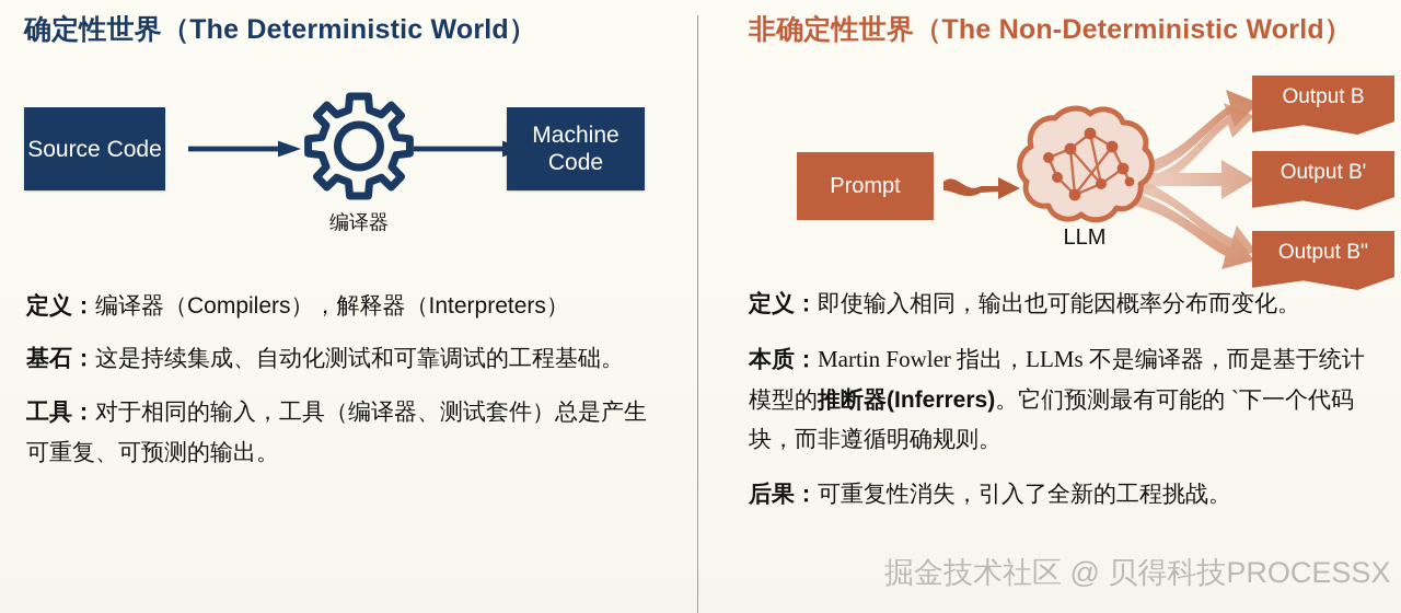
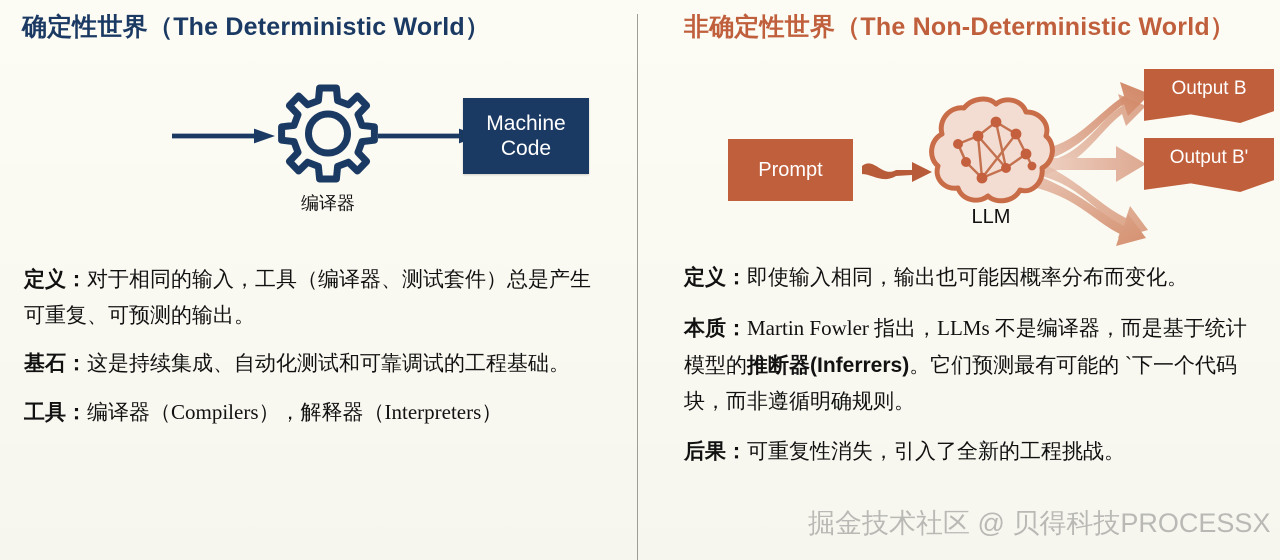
  确定性世界（The Deterministic World）
- Source Code
  编译器
  Machine Code
- 定义：编译器（Compilers），解释器（Interpreters）
+ 定义：对于相同的输入，工具（编译器、测试套件）总是产生可重复、可预测的输出。
  基石：这是持续集成、自动化测试和可靠调试的工程基础。
- 工具：对于相同的输入，工具（编译器、测试套件）总是产生可重复、可预测的输出。
+ 工具：编译器（Compilers），解释器（Interpreters）
  非确定性世界（The Non-Deterministic World）
  Prompt
  LLM
  Output B
  Output B'
- Output B''
  定义：即使输入相同，输出也可能因概率分布而变化。
  本质：Martin Fowler 指出，LLMs 不是编译器，而是基于统计模型的推断器(Inferrers)。它们预测最有可能的 `下一个代码块，而非遵循明确规则。
  后果：可重复性消失，引入了全新的工程挑战。
  掘金技术社区 @ 贝得科技PROCESSX
